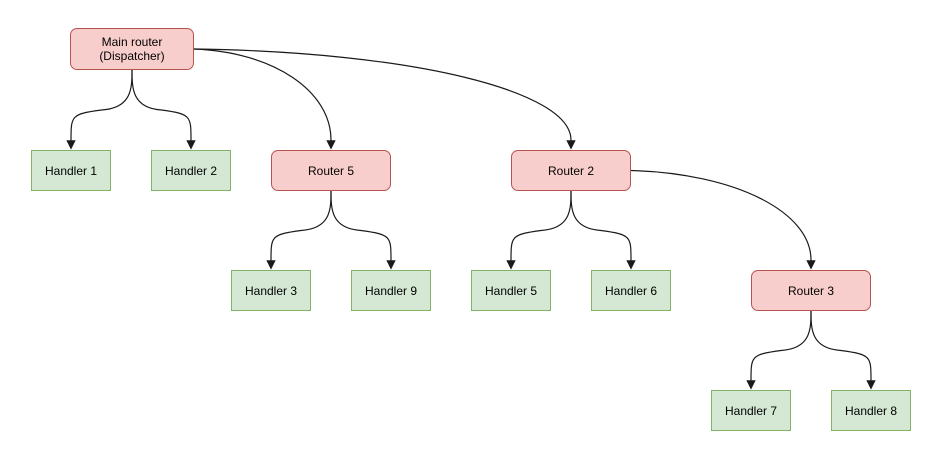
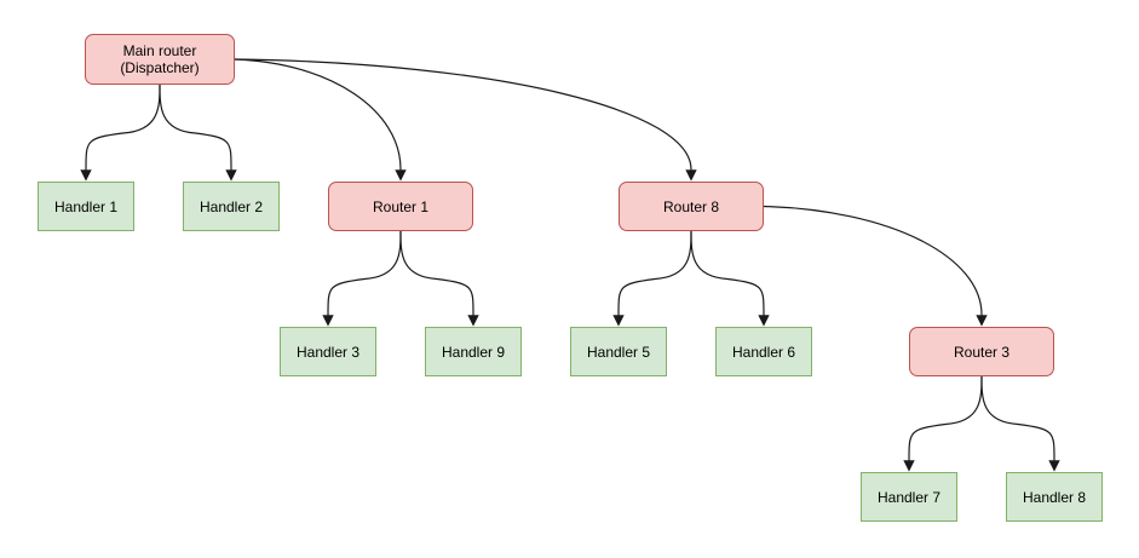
  Main router
  (Dispatcher)
  Handler 1
  Handler 2
- Router 5
+ Router 1
- Router 2
+ Router 8
  Handler 3
  Handler 9
  Handler 5
  Handler 6
  Router 3
  Handler 7
  Handler 8
